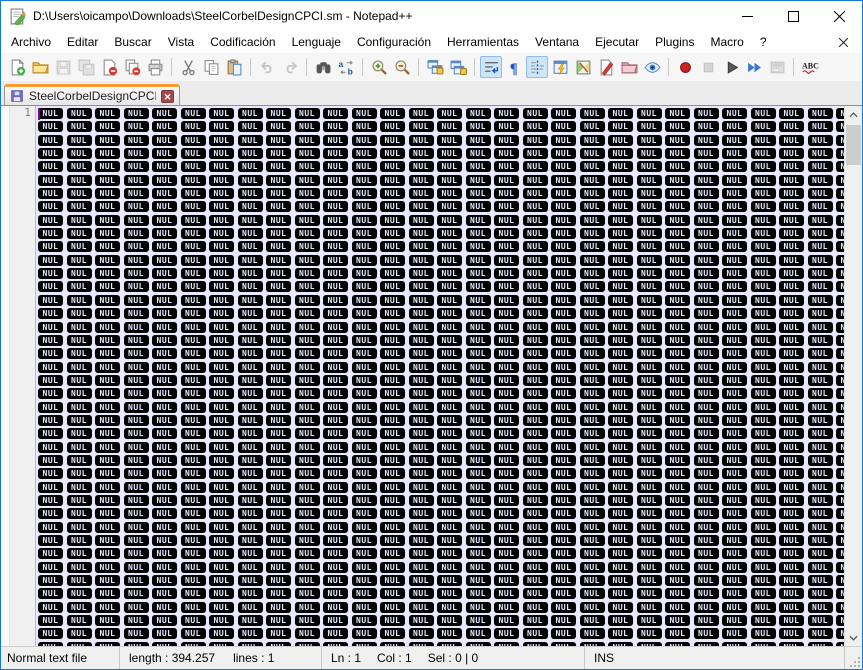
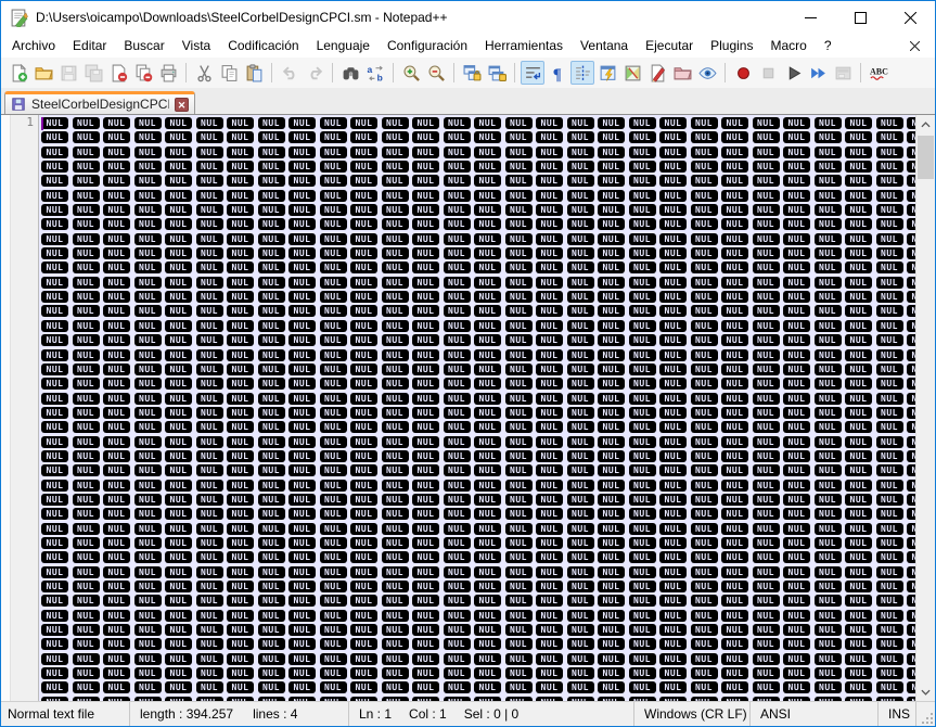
  D:\Users\oicampo\Downloads\SteelCorbelDesignCPCI.sm - Notepad++
  Archivo
  Editar
  Buscar
  Vista
  Codificación
  Lenguaje
  Configuración
  Herramientas
  Ventana
  Ejecutar
  Plugins
  Macro
  ?
  a
  b
  ¶
  ABC
  SteelCorbelDesignCPC
  ✕
  1
  NUL NUL NUL NUL NUL NUL NUL NUL NUL NUL NUL NUL NUL NUL NUL NUL NUL NUL NUL NUL NUL NUL NUL NUL NUL NUL NUL NUL
  NUL NUL NUL NUL NUL NUL NUL NUL NUL NUL NUL NUL NUL NUL NUL NUL NUL NUL NUL NUL NUL NUL NUL NUL NUL NUL NUL NUL
  NUL NUL NUL NUL NUL NUL NUL NUL NUL NUL NUL NUL NUL NUL NUL NUL NUL NUL NUL NUL NUL NUL NUL NUL NUL NUL NUL NUL
  NUL NUL NUL NUL NUL NUL NUL NUL NUL NUL NUL NUL NUL NUL NUL NUL NUL NUL NUL NUL NUL NUL NUL NUL NUL NUL NUL NUL
  NUL NUL NUL NUL NUL NUL NUL NUL NUL NUL NUL NUL NUL NUL NUL NUL NUL NUL NUL NUL NUL NUL NUL NUL NUL NUL NUL NUL
  NUL NUL NUL NUL NUL NUL NUL NUL NUL NUL NUL NUL NUL NUL NUL NUL NUL NUL NUL NUL NUL NUL NUL NUL NUL NUL NUL NUL
  NUL NUL NUL NUL NUL NUL NUL NUL NUL NUL NUL NUL NUL NUL NUL NUL NUL NUL NUL NUL NUL NUL NUL NUL NUL NUL NUL NUL
  NUL NUL NUL NUL NUL NUL NUL NUL NUL NUL NUL NUL NUL NUL NUL NUL NUL NUL NUL NUL NUL NUL NUL NUL NUL NUL NUL NUL
  NUL NUL NUL NUL NUL NUL NUL NUL NUL NUL NUL NUL NUL NUL NUL NUL NUL NUL NUL NUL NUL NUL NUL NUL NUL NUL NUL NUL
  NUL NUL NUL NUL NUL NUL NUL NUL NUL NUL NUL NUL NUL NUL NUL NUL NUL NUL NUL NUL NUL NUL NUL NUL NUL NUL NUL NUL
  NUL NUL NUL NUL NUL NUL NUL NUL NUL NUL NUL NUL NUL NUL NUL NUL NUL NUL NUL NUL NUL NUL NUL NUL NUL NUL NUL NUL
  NUL NUL NUL NUL NUL NUL NUL NUL NUL NUL NUL NUL NUL NUL NUL NUL NUL NUL NUL NUL NUL NUL NUL NUL NUL NUL NUL NUL
  NUL NUL NUL NUL NUL NUL NUL NUL NUL NUL NUL NUL NUL NUL NUL NUL NUL NUL NUL NUL NUL NUL NUL NUL NUL NUL NUL NUL
  NUL NUL NUL NUL NUL NUL NUL NUL NUL NUL NUL NUL NUL NUL NUL NUL NUL NUL NUL NUL NUL NUL NUL NUL NUL NUL NUL NUL
  NUL NUL NUL NUL NUL NUL NUL NUL NUL NUL NUL NUL NUL NUL NUL NUL NUL NUL NUL NUL NUL NUL NUL NUL NUL NUL NUL NUL
  NUL NUL NUL NUL NUL NUL NUL NUL NUL NUL NUL NUL NUL NUL NUL NUL NUL NUL NUL NUL NUL NUL NUL NUL NUL NUL NUL NUL
  NUL NUL NUL NUL NUL NUL NUL NUL NUL NUL NUL NUL NUL NUL NUL NUL NUL NUL NUL NUL NUL NUL NUL NUL NUL NUL NUL NUL
  NUL NUL NUL NUL NUL NUL NUL NUL NUL NUL NUL NUL NUL NUL NUL NUL NUL NUL NUL NUL NUL NUL NUL NUL NUL NUL NUL NUL
  NUL NUL NUL NUL NUL NUL NUL NUL NUL NUL NUL NUL NUL NUL NUL NUL NUL NUL NUL NUL NUL NUL NUL NUL NUL NUL NUL NUL
  NUL NUL NUL NUL NUL NUL NUL NUL NUL NUL NUL NUL NUL NUL NUL NUL NUL NUL NUL NUL NUL NUL NUL NUL NUL NUL NUL NUL
  NUL NUL NUL NUL NUL NUL NUL NUL NUL NUL NUL NUL NUL NUL NUL NUL NUL NUL NUL NUL NUL NUL NUL NUL NUL NUL NUL NUL
  NUL NUL NUL NUL NUL NUL NUL NUL NUL NUL NUL NUL NUL NUL NUL NUL NUL NUL NUL NUL NUL NUL NUL NUL NUL NUL NUL NUL
  NUL NUL NUL NUL NUL NUL NUL NUL NUL NUL NUL NUL NUL NUL NUL NUL NUL NUL NUL NUL NUL NUL NUL NUL NUL NUL NUL NUL
  NUL NUL NUL NUL NUL NUL NUL NUL NUL NUL NUL NUL NUL NUL NUL NUL NUL NUL NUL NUL NUL NUL NUL NUL NUL NUL NUL NUL
  NUL NUL NUL NUL NUL NUL NUL NUL NUL NUL NUL NUL NUL NUL NUL NUL NUL NUL NUL NUL NUL NUL NUL NUL NUL NUL NUL NUL
  NUL NUL NUL NUL NUL NUL NUL NUL NUL NUL NUL NUL NUL NUL NUL NUL NUL NUL NUL NUL NUL NUL NUL NUL NUL NUL NUL NUL
  NUL NUL NUL NUL NUL NUL NUL NUL NUL NUL NUL NUL NUL NUL NUL NUL NUL NUL NUL NUL NUL NUL NUL NUL NUL NUL NUL NUL
  NUL NUL NUL NUL NUL NUL NUL NUL NUL NUL NUL NUL NUL NUL NUL NUL NUL NUL NUL NUL NUL NUL NUL NUL NUL NUL NUL NUL
  NUL NUL NUL NUL NUL NUL NUL NUL NUL NUL NUL NUL NUL NUL NUL NUL NUL NUL NUL NUL NUL NUL NUL NUL NUL NUL NUL NUL
  NUL NUL NUL NUL NUL NUL NUL NUL NUL NUL NUL NUL NUL NUL NUL NUL NUL NUL NUL NUL NUL NUL NUL NUL NUL NUL NUL NUL
  NUL NUL NUL NUL NUL NUL NUL NUL NUL NUL NUL NUL NUL NUL NUL NUL NUL NUL NUL NUL NUL NUL NUL NUL NUL NUL NUL NUL
  NUL NUL NUL NUL NUL NUL NUL NUL NUL NUL NUL NUL NUL NUL NUL NUL NUL NUL NUL NUL NUL NUL NUL NUL NUL NUL NUL NUL
  NUL NUL NUL NUL NUL NUL NUL NUL NUL NUL NUL NUL NUL NUL NUL NUL NUL NUL NUL NUL NUL NUL NUL NUL NUL NUL NUL NUL
  NUL NUL NUL NUL NUL NUL NUL NUL NUL NUL NUL NUL NUL NUL NUL NUL NUL NUL NUL NUL NUL NUL NUL NUL NUL NUL NUL NUL
  NUL NUL NUL NUL NUL NUL NUL NUL NUL NUL NUL NUL NUL NUL NUL NUL NUL NUL NUL NUL NUL NUL NUL NUL NUL NUL NUL NUL
  NUL NUL NUL NUL NUL NUL NUL NUL NUL NUL NUL NUL NUL NUL NUL NUL NUL NUL NUL NUL NUL NUL NUL NUL NUL NUL NUL NUL
  NUL NUL NUL NUL NUL NUL NUL NUL NUL NUL NUL NUL NUL NUL NUL NUL NUL NUL NUL NUL NUL NUL NUL NUL NUL NUL NUL NUL
  NUL NUL NUL NUL NUL NUL NUL NUL NUL NUL NUL NUL NUL NUL NUL NUL NUL NUL NUL NUL NUL NUL NUL NUL NUL NUL NUL NUL
  NUL NUL NUL NUL NUL NUL NUL NUL NUL NUL NUL NUL NUL NUL NUL NUL NUL NUL NUL NUL NUL NUL NUL NUL NUL NUL NUL NUL
  NUL NUL NUL NUL NUL NUL NUL NUL NUL NUL NUL NUL NUL NUL NUL NUL NUL NUL NUL NUL NUL NUL NUL NUL NUL NUL NUL NUL
  Normal text file
  length : 394.257
- lines : 1
+ lines : 4
  Ln : 1
  Col : 1
  Sel : 0 | 0
+ Windows (CR LF)
+ ANSI
  INS
